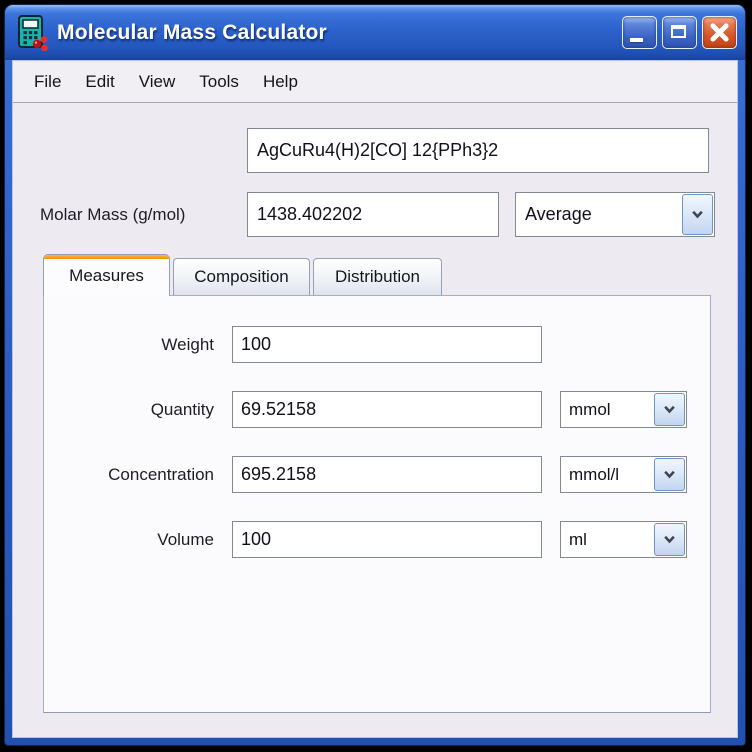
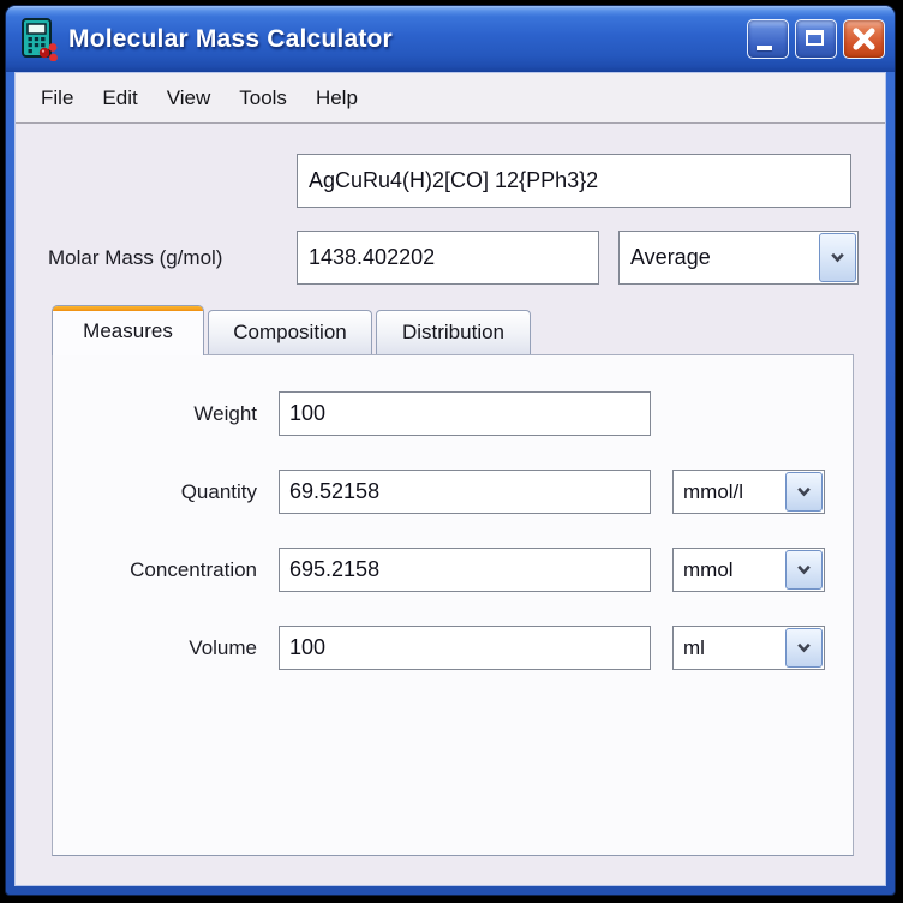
  Molecular Mass Calculator
  File
  Edit
  View
  Tools
  Help
  AgCuRu4(H)2[CO] 12{PPh3}2
  Molar Mass (g/mol)
  1438.402202
  Average
  Measures
  Composition
  Distribution
  Weight
  100
  Quantity
  69.52158
- mmol
+ mmol/l
  Concentration
  695.2158
- mmol/l
+ mmol
  Volume
  100
  ml
